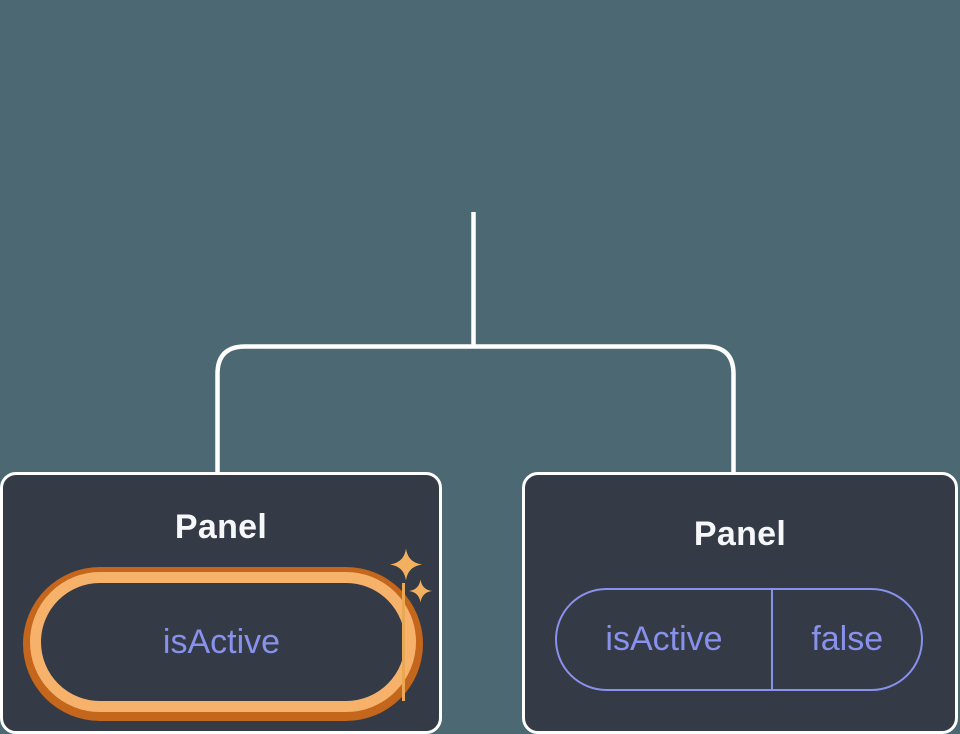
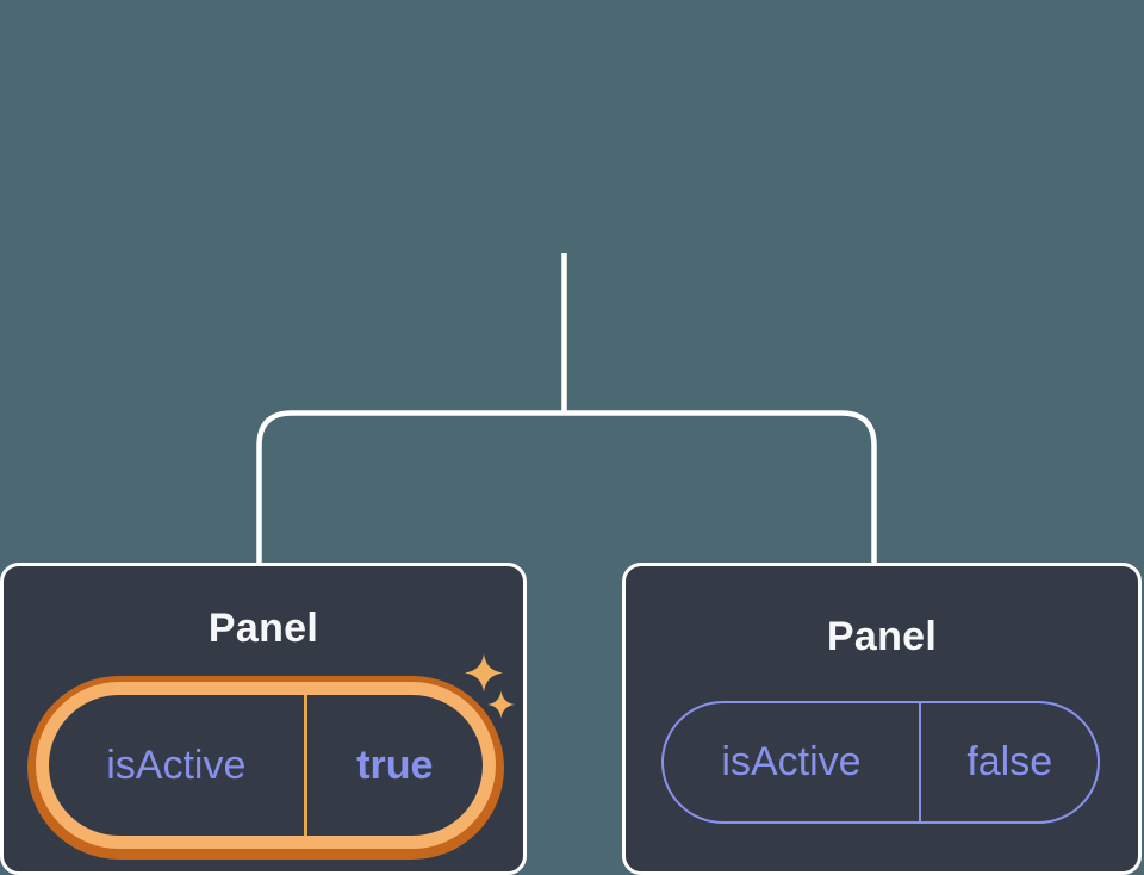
  Panel
  isActive
+ true
  Panel
  isActive
  false
